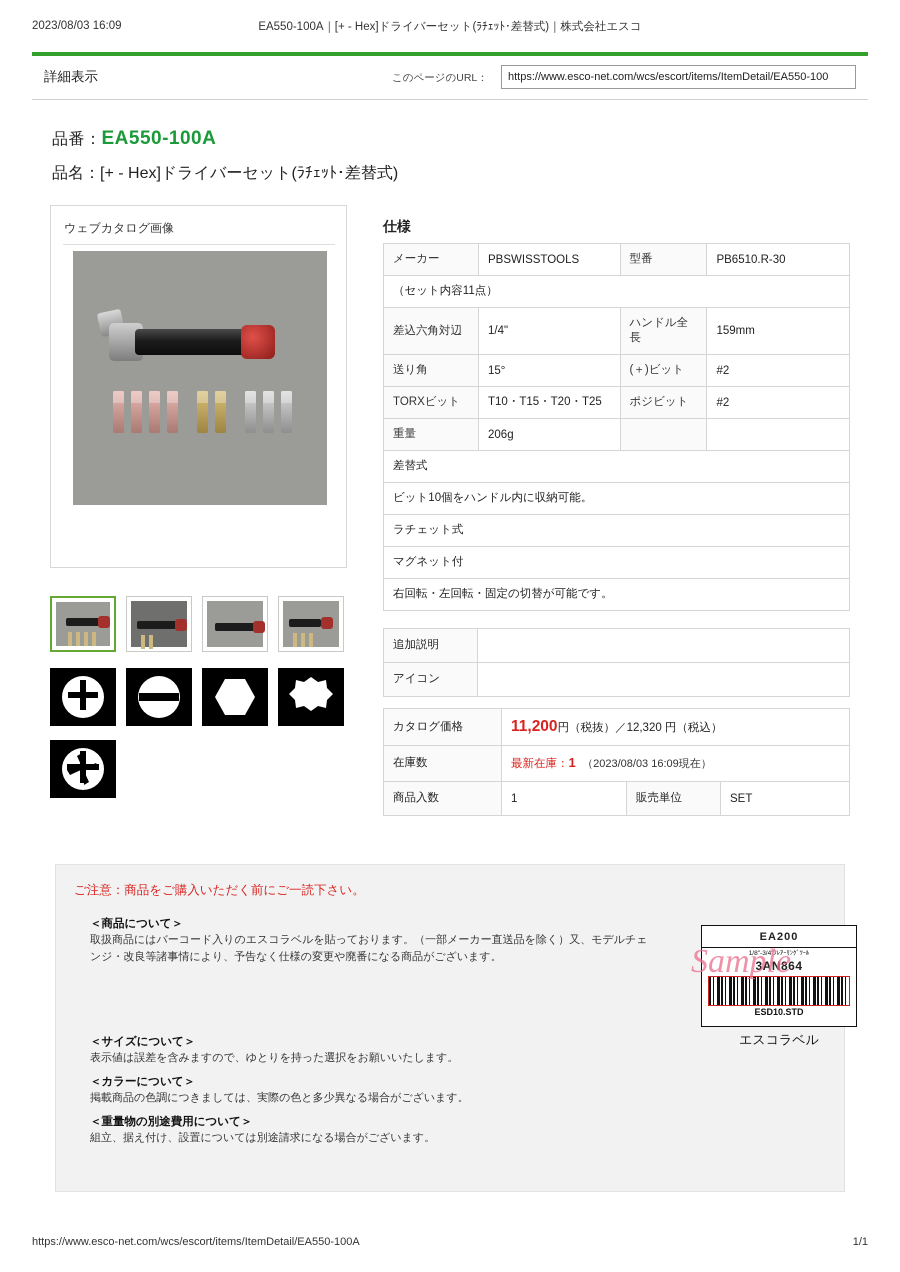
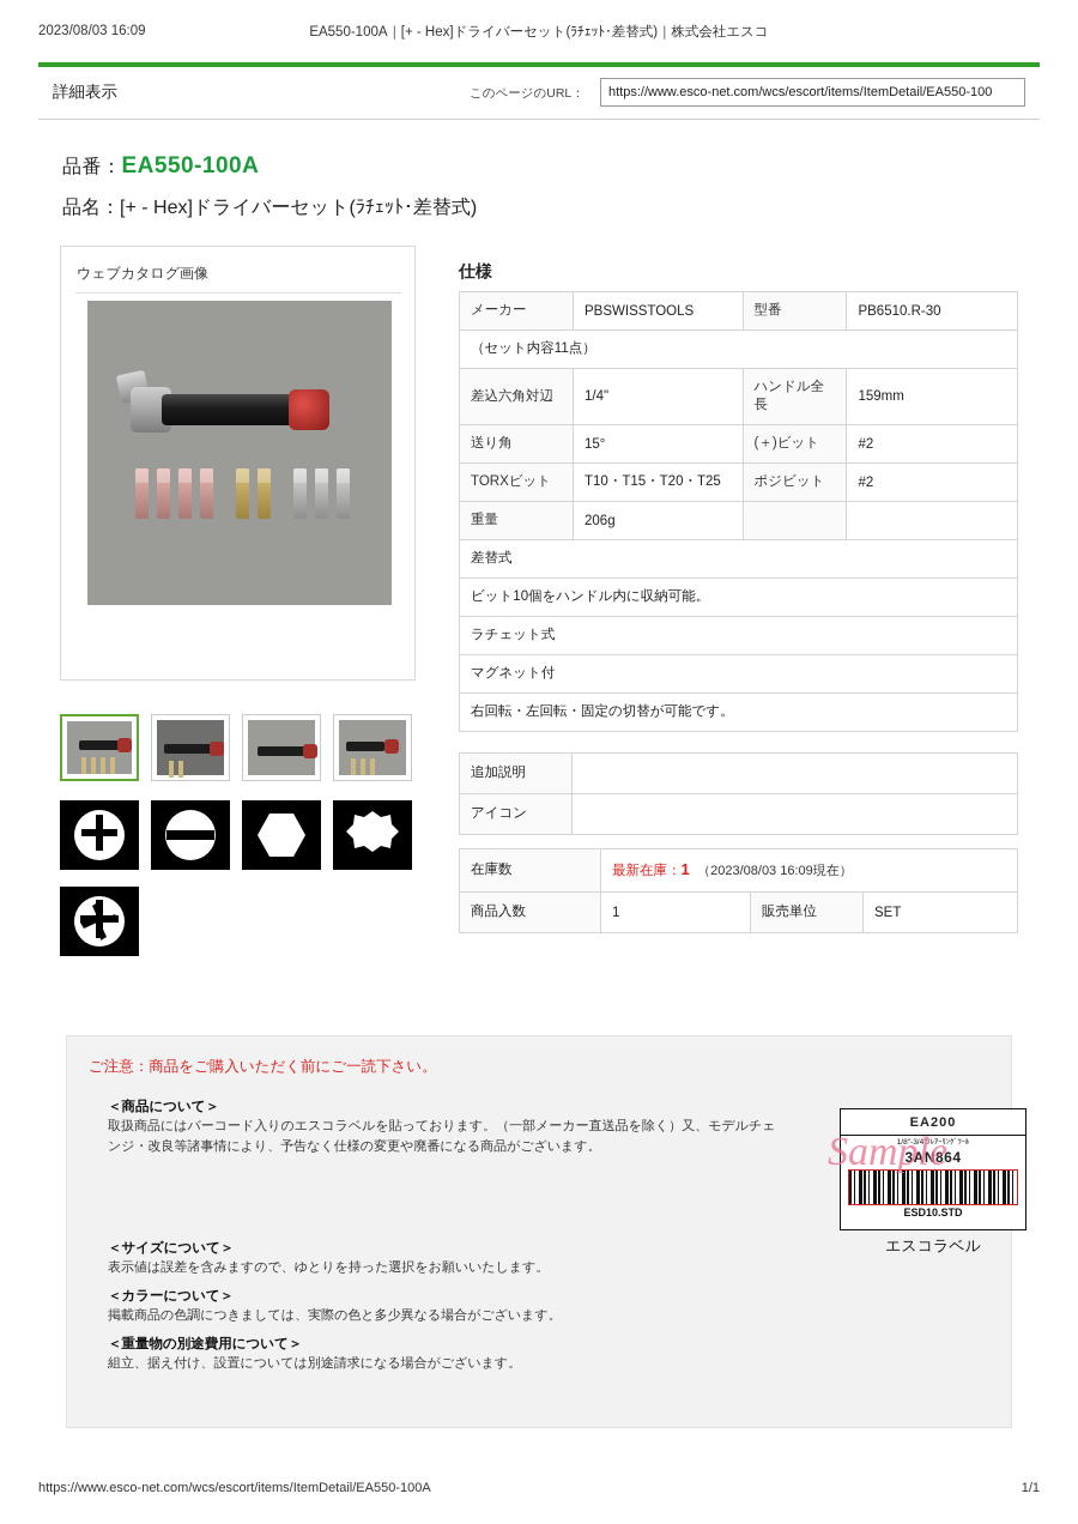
  2023/08/03 16:09
  EA550-100A｜[+ - Hex]ドライバーセット(ﾗﾁｪｯﾄ･差替式)｜株式会社エスコ
  詳細表示
  このページのURL：
  https://www.esco-net.com/wcs/escort/items/ItemDetail/EA550-100
  品番：EA550-100A
  品名：[+ - Hex]ドライバーセット(ﾗﾁｪｯﾄ･差替式)
  ウェブカタログ画像
  仕様
  メーカー	PBSWISSTOOLS	型番	PB6510.R-30
  （セット内容11点）
  差込六角対辺	1/4"	ハンドル全長	159mm
  送り角	15°	(＋)ビット	#2
  TORXビット	T10・T15・T20・T25	ポジビット	#2
  重量	206g
  差替式
  ビット10個をハンドル内に収納可能。
  ラチェット式
  マグネット付
  右回転・左回転・固定の切替が可能です。
  追加説明
  アイコン
- カタログ価格	11,200円（税抜）／12,320 円（税込）
  在庫数	最新在庫：1 （2023/08/03 16:09現在）
  商品入数	1	販売単位	SET
  ご注意：商品をご購入いただく前にご一読下さい。
  ＜商品について＞
  取扱商品にはバーコード入りのエスコラベルを貼っております。（一部メーカー直送品を除く）又、モデルチェンジ・改良等諸事情により、予告なく仕様の変更や廃番になる商品がございます。
  ＜サイズについて＞
  表示値は誤差を含みますので、ゆとりを持った選択をお願いいたします。
  ＜カラーについて＞
  掲載商品の色調につきましては、実際の色と多少異なる場合がございます。
  ＜重量物の別途費用について＞
  組立、据え付け、設置については別途請求になる場合がございます。
  EA200
  3AN864
  ESD10.STD
  Sample
  エスコラベル
  https://www.esco-net.com/wcs/escort/items/ItemDetail/EA550-100A
  1/1
